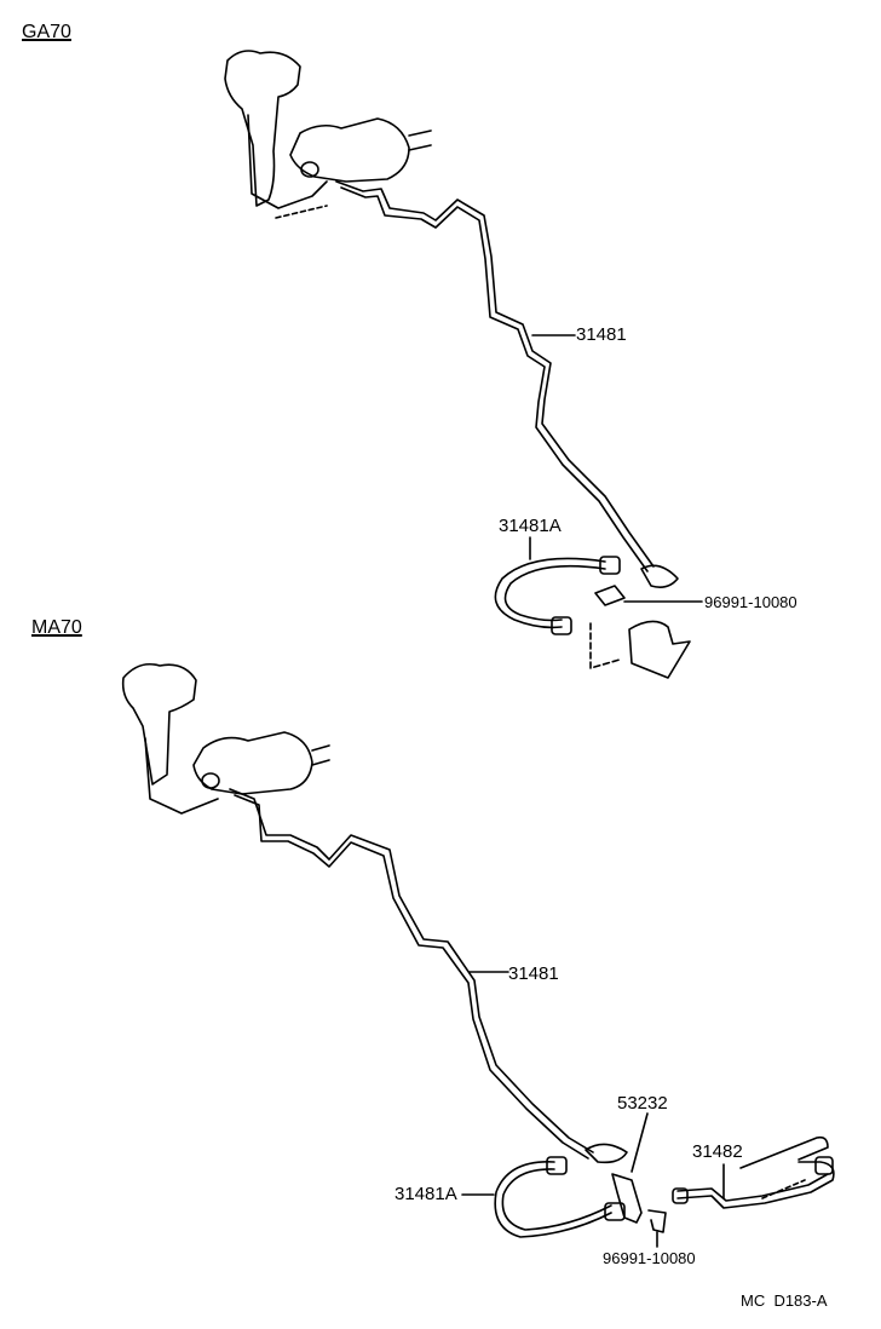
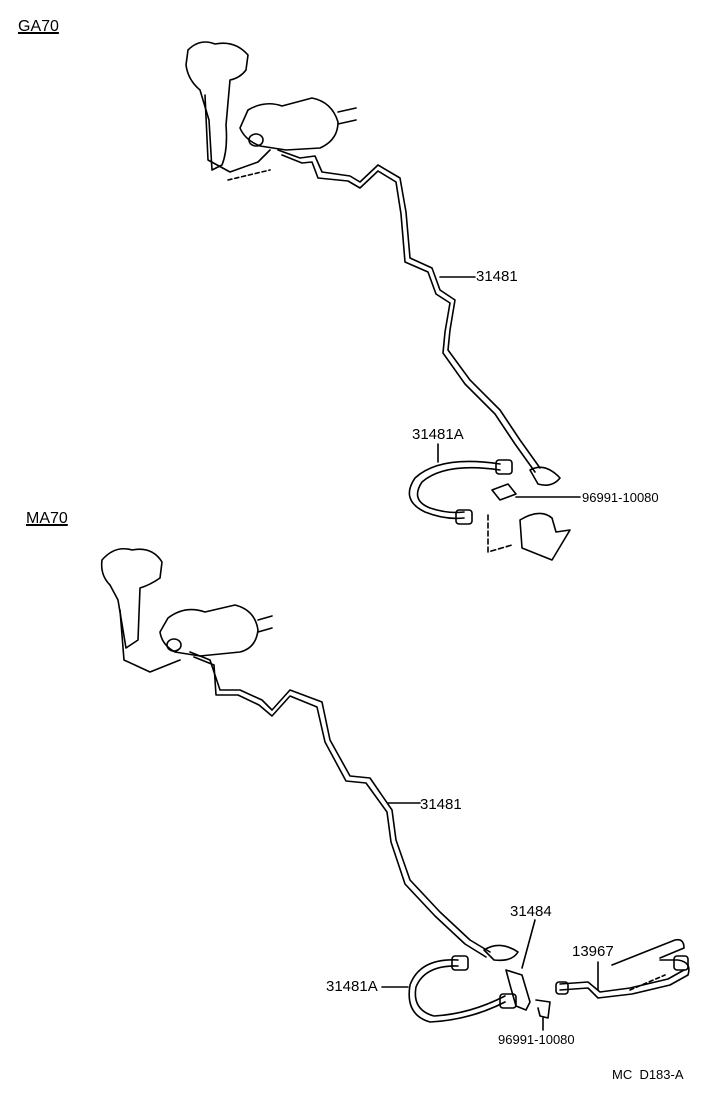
  GA70
  MA70
  31481
  31481A
  96991-10080
  31481
- 53232
+ 31484
- 31482
+ 13967
  31481A
  96991-10080
  MC D183-A
